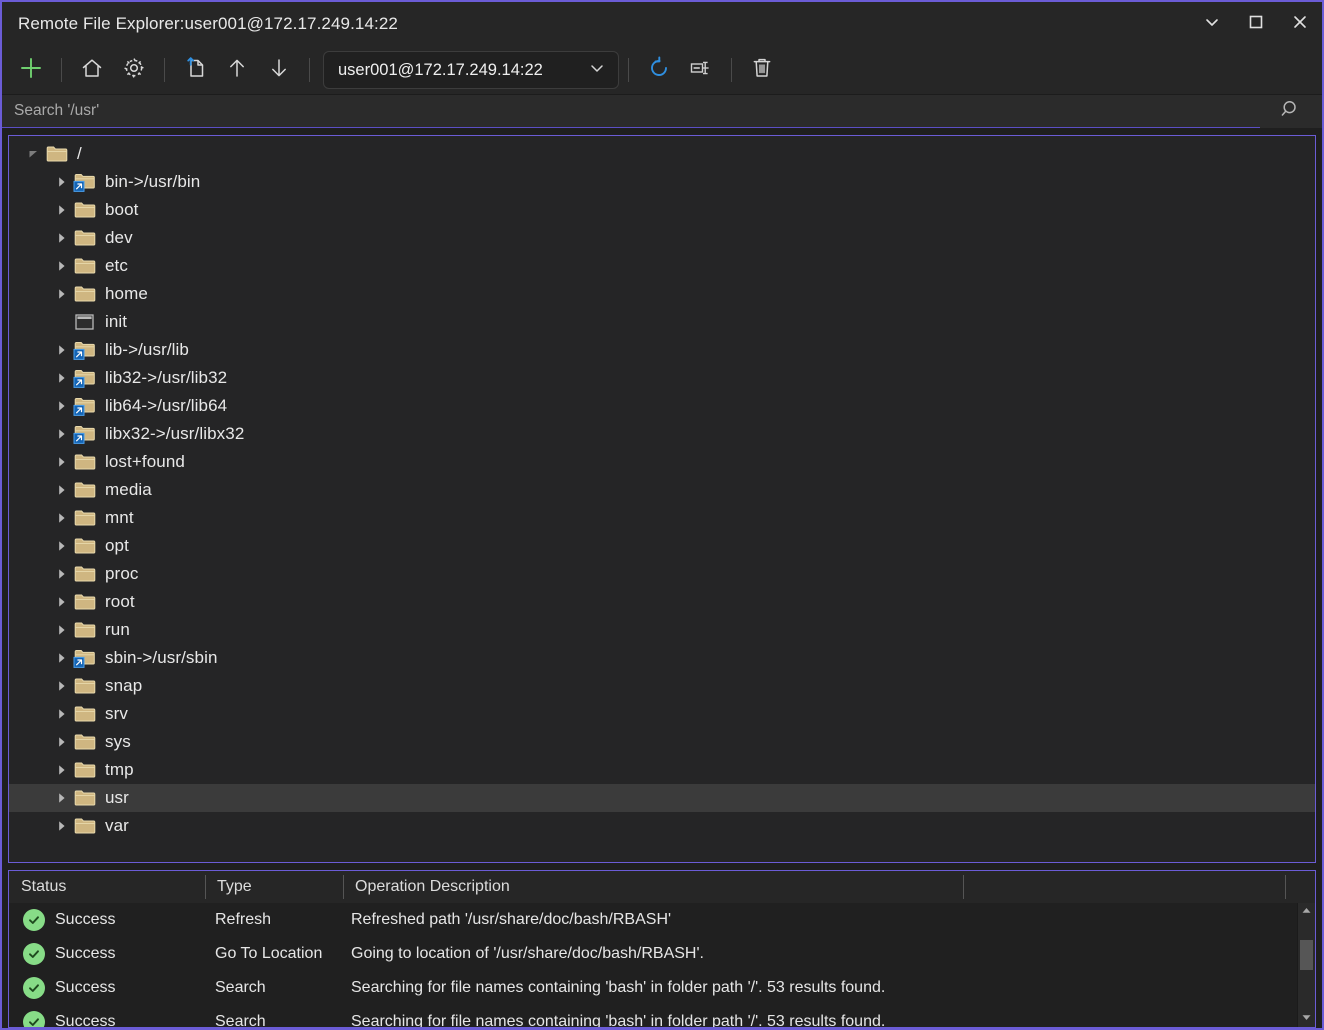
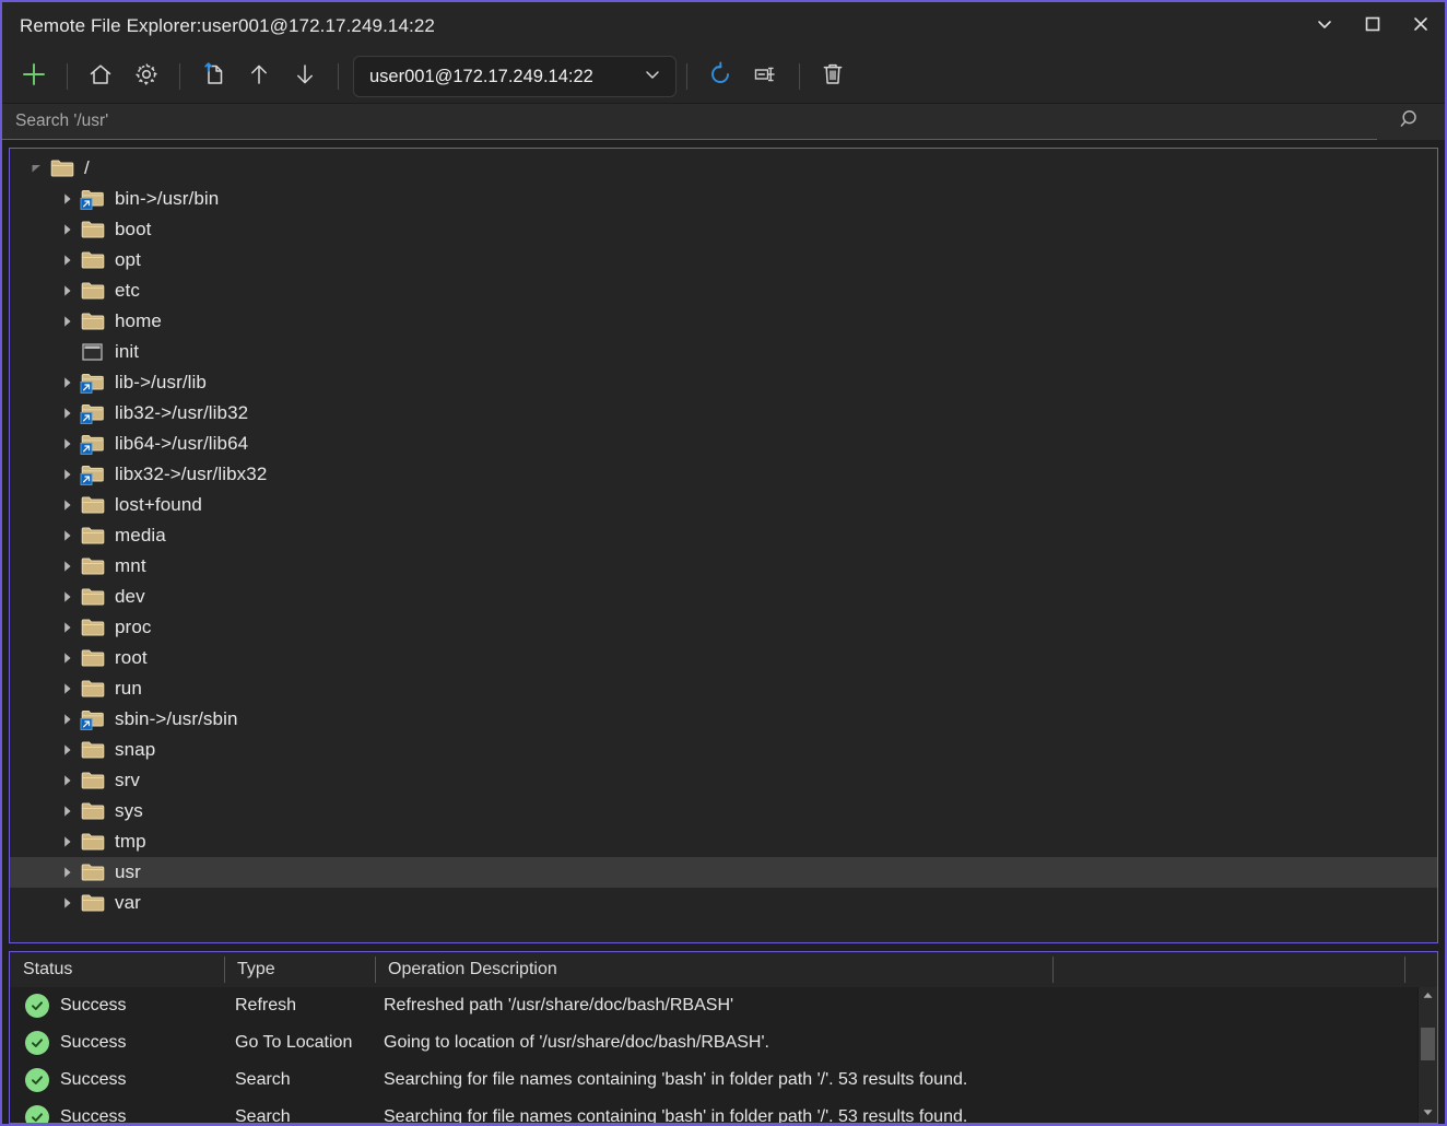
  Remote File Explorer:user001@172.17.249.14:22
  user001@172.17.249.14:22
  Search '/usr'
  /
  bin->/usr/bin
  boot
- dev
+ opt
  etc
  home
  init
  lib->/usr/lib
  lib32->/usr/lib32
  lib64->/usr/lib64
  libx32->/usr/libx32
  lost+found
  media
  mnt
- opt
+ dev
  proc
  root
  run
  sbin->/usr/sbin
  snap
  srv
  sys
  tmp
  usr
  var
  Status
  Type
  Operation Description
  Success
  Refresh
  Refreshed path '/usr/share/doc/bash/RBASH'
  Success
  Go To Location
  Going to location of '/usr/share/doc/bash/RBASH'.
  Success
  Search
  Searching for file names containing 'bash' in folder path '/'. 53 results found.
  Success
  Search
  Searching for file names containing 'bash' in folder path '/'. 53 results found.
